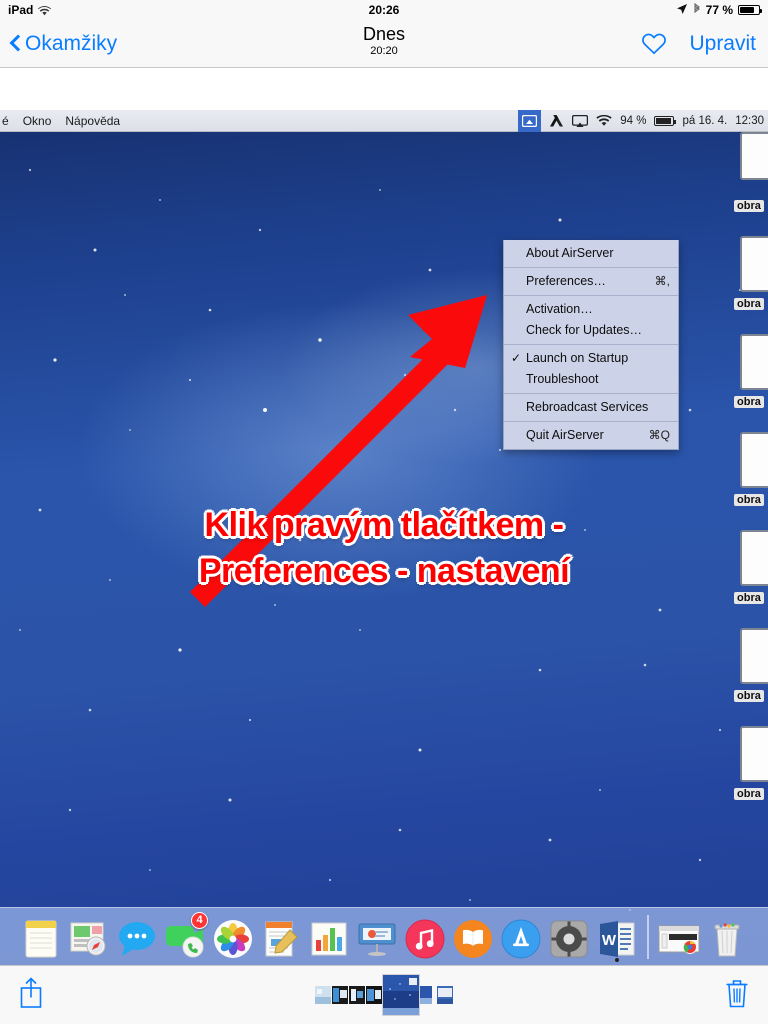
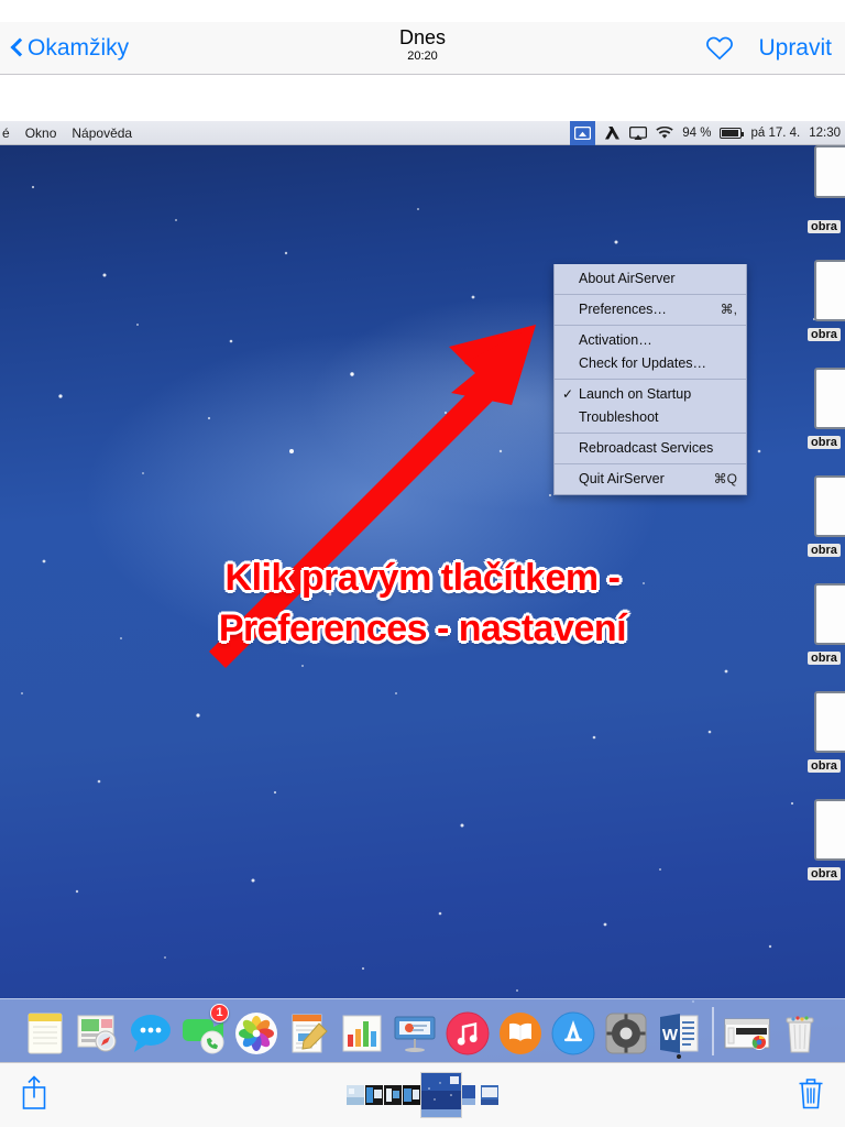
- iPad
- 20:26
- 77 %
  Okamžiky
  Dnes
  20:20
  Upravit
  é
  Okno
  Nápověda
  94 %
- pá 16. 4.
+ pá 17. 4.
  12:30
  obra
  obra
  obra
  obra
  obra
  obra
  obra
  About AirServer
  Preferences…
  ⌘,
  Activation…
  Check for Updates…
  ✓
  Launch on Startup
  Troubleshoot
  Rebroadcast Services
  Quit AirServer
  ⌘Q
  Klik pravým tlačítkem -
  Preferences - nastavení
- 4
+ 1
  W
